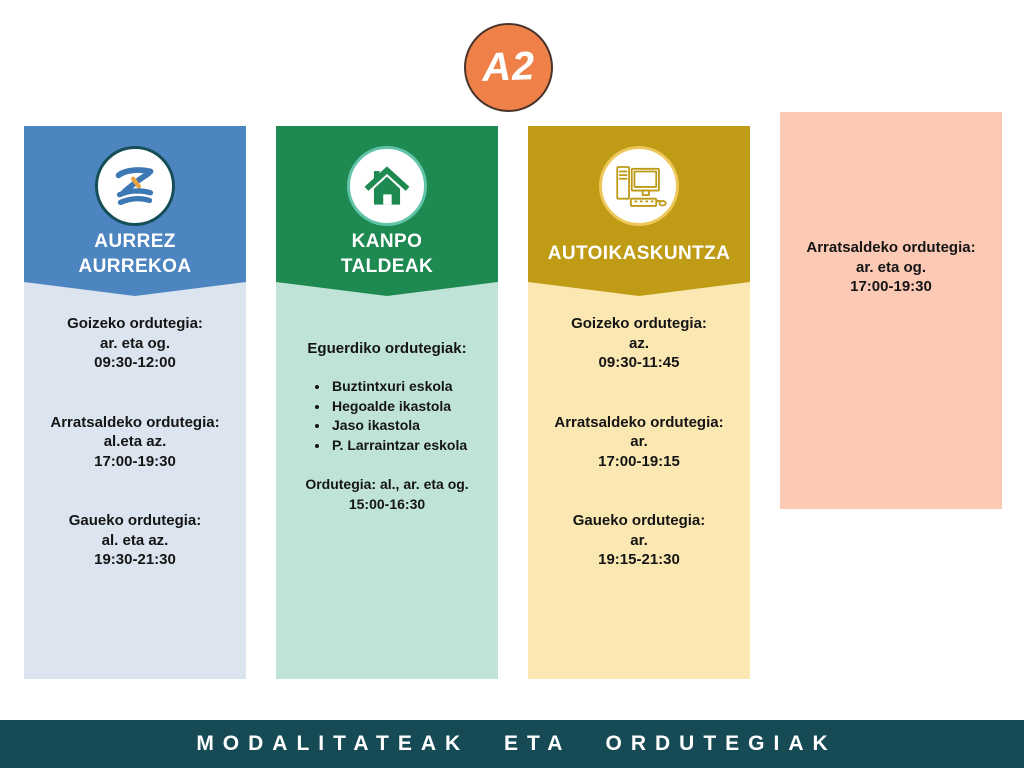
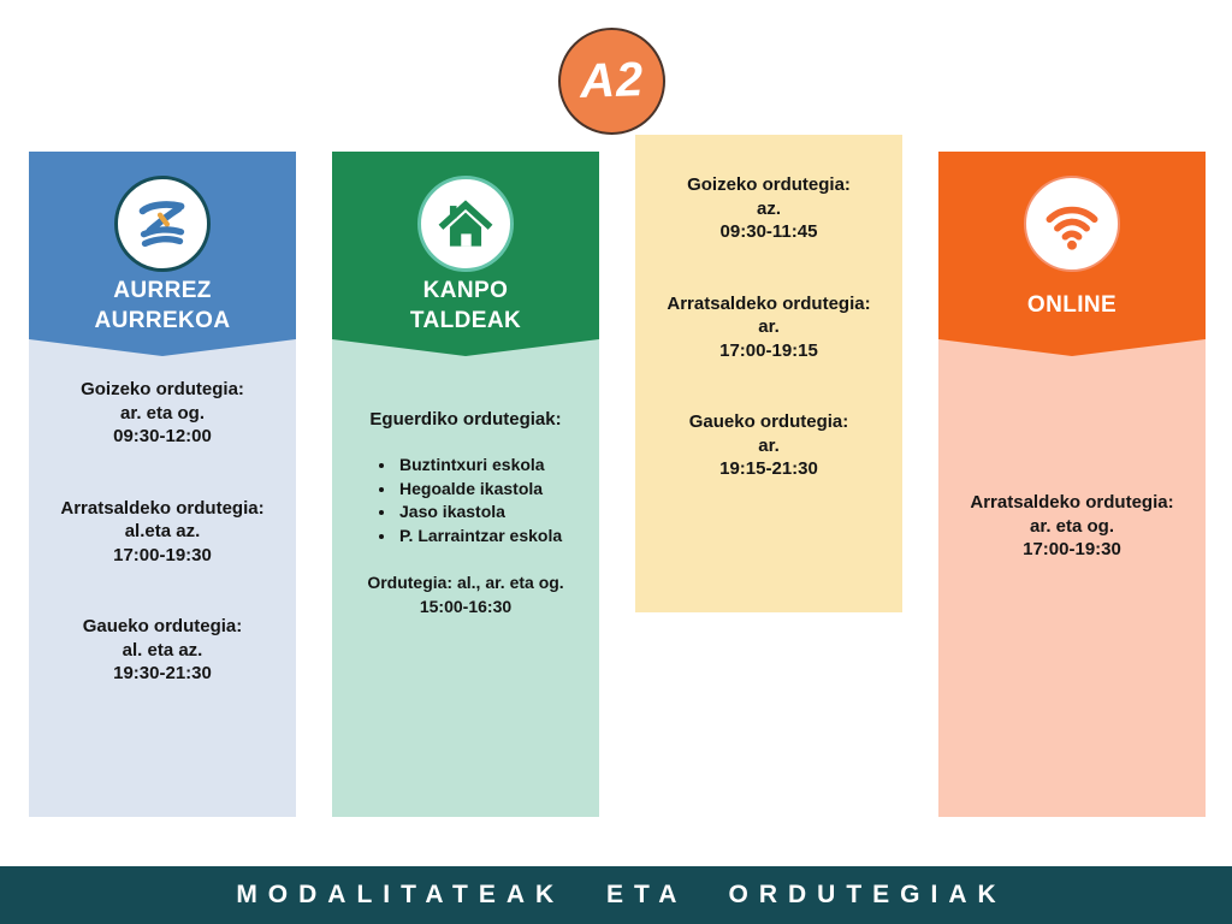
  AURREZ
  AURREKOA
  Goizeko ordutegia:
  ar. eta og.
  09:30-12:00
  Arratsaldeko ordutegia:
  al.eta az.
  17:00-19:30
  Gaueko ordutegia:
  al. eta az.
  19:30-21:30
  KANPO
  TALDEAK
  Eguerdiko ordutegiak:
  Buztintxuri eskola
  Hegoalde ikastola
  Jaso ikastola
  P. Larraintzar eskola
  Ordutegia: al., ar. eta og.
  15:00-16:30
- AUTOIKASKUNTZA
  Goizeko ordutegia:
  az.
  09:30-11:45
  Arratsaldeko ordutegia:
  ar.
  17:00-19:15
  Gaueko ordutegia:
  ar.
  19:15-21:30
+ ONLINE
  Arratsaldeko ordutegia:
  ar. eta og.
  17:00-19:30
  MODALITATEAK ETA ORDUTEGIAK
